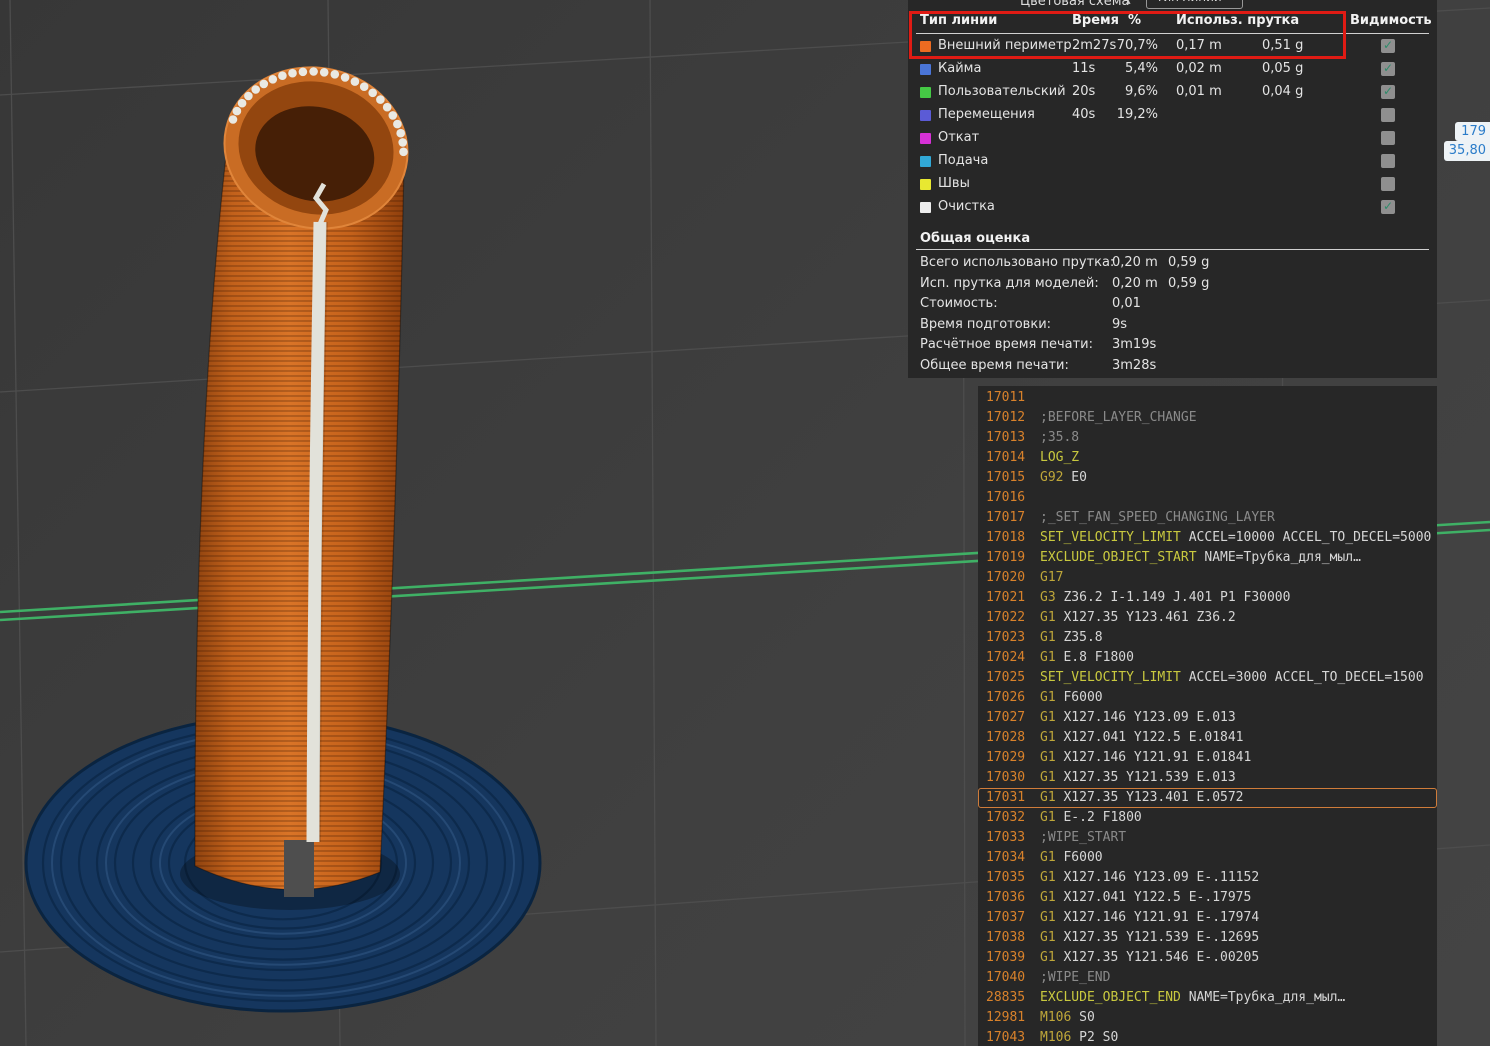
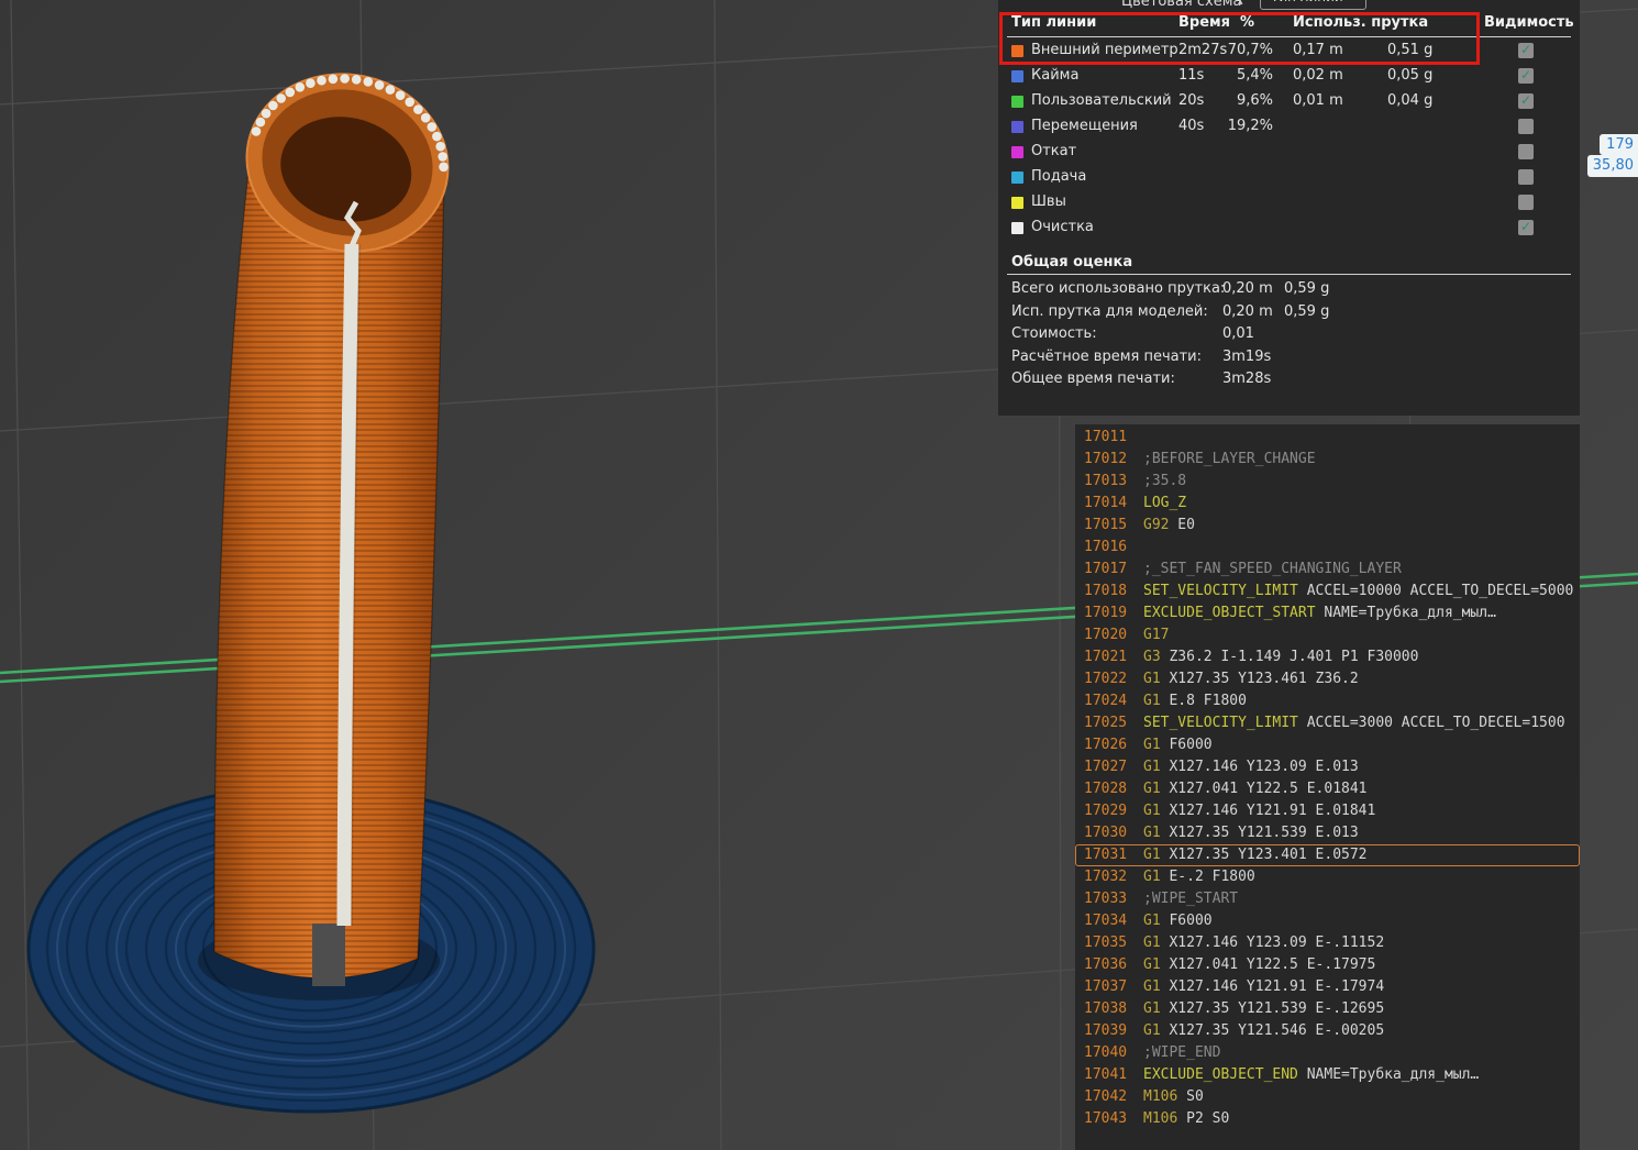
  Цветовая схема
  ▴
  Тип линии
  Время
  %
  Использ. прутка
  Видимость
  Внешний периметр
  2m27s
  70,7%
  0,17 m
  0,51 g
  ✓
  Кайма
  11s
  5,4%
  0,02 m
  0,05 g
  ✓
  Пользовательский
  20s
  9,6%
  0,01 m
  0,04 g
  ✓
  Перемещения
  40s
  19,2%
  ✓
  Откат
  ✓
  Подача
  ✓
  Швы
  ✓
  Очистка
  ✓
  Общая оценка
  Всего использовано прутка:
  0,20 m
  0,59 g
  Исп. прутка для моделей:
  0,20 m
  0,59 g
  Стоимость:
  0,01
- Время подготовки:
- 9s
  Расчётное время печати:
  3m19s
  Общее время печати:
  3m28s
  179
  35,80
  17011
  17012 ;BEFORE_LAYER_CHANGE
  17013 ;35.8
  17014 LOG_Z
  17015 G92 E0
  17016
  17017 ;_SET_FAN_SPEED_CHANGING_LAYER
  17018 SET_VELOCITY_LIMIT ACCEL=10000 ACCEL_TO_DECEL=5000
  17019 EXCLUDE_OBJECT_START NAME=Трубка_для_мыл…
  17020 G17
  17021 G3 Z36.2 I-1.149 J.401 P1 F30000
  17022 G1 X127.35 Y123.461 Z36.2
- 17023 G1 Z35.8
  17024 G1 E.8 F1800
  17025 SET_VELOCITY_LIMIT ACCEL=3000 ACCEL_TO_DECEL=1500
  17026 G1 F6000
  17027 G1 X127.146 Y123.09 E.013
  17028 G1 X127.041 Y122.5 E.01841
  17029 G1 X127.146 Y121.91 E.01841
  17030 G1 X127.35 Y121.539 E.013
  17031 G1 X127.35 Y123.401 E.0572
  17032 G1 E-.2 F1800
  17033 ;WIPE_START
  17034 G1 F6000
  17035 G1 X127.146 Y123.09 E-.11152
  17036 G1 X127.041 Y122.5 E-.17975
  17037 G1 X127.146 Y121.91 E-.17974
  17038 G1 X127.35 Y121.539 E-.12695
  17039 G1 X127.35 Y121.546 E-.00205
  17040 ;WIPE_END
- 28835 EXCLUDE_OBJECT_END NAME=Трубка_для_мыл…
+ 17041 EXCLUDE_OBJECT_END NAME=Трубка_для_мыл…
- 12981 M106 S0
+ 17042 M106 S0
  17043 M106 P2 S0
